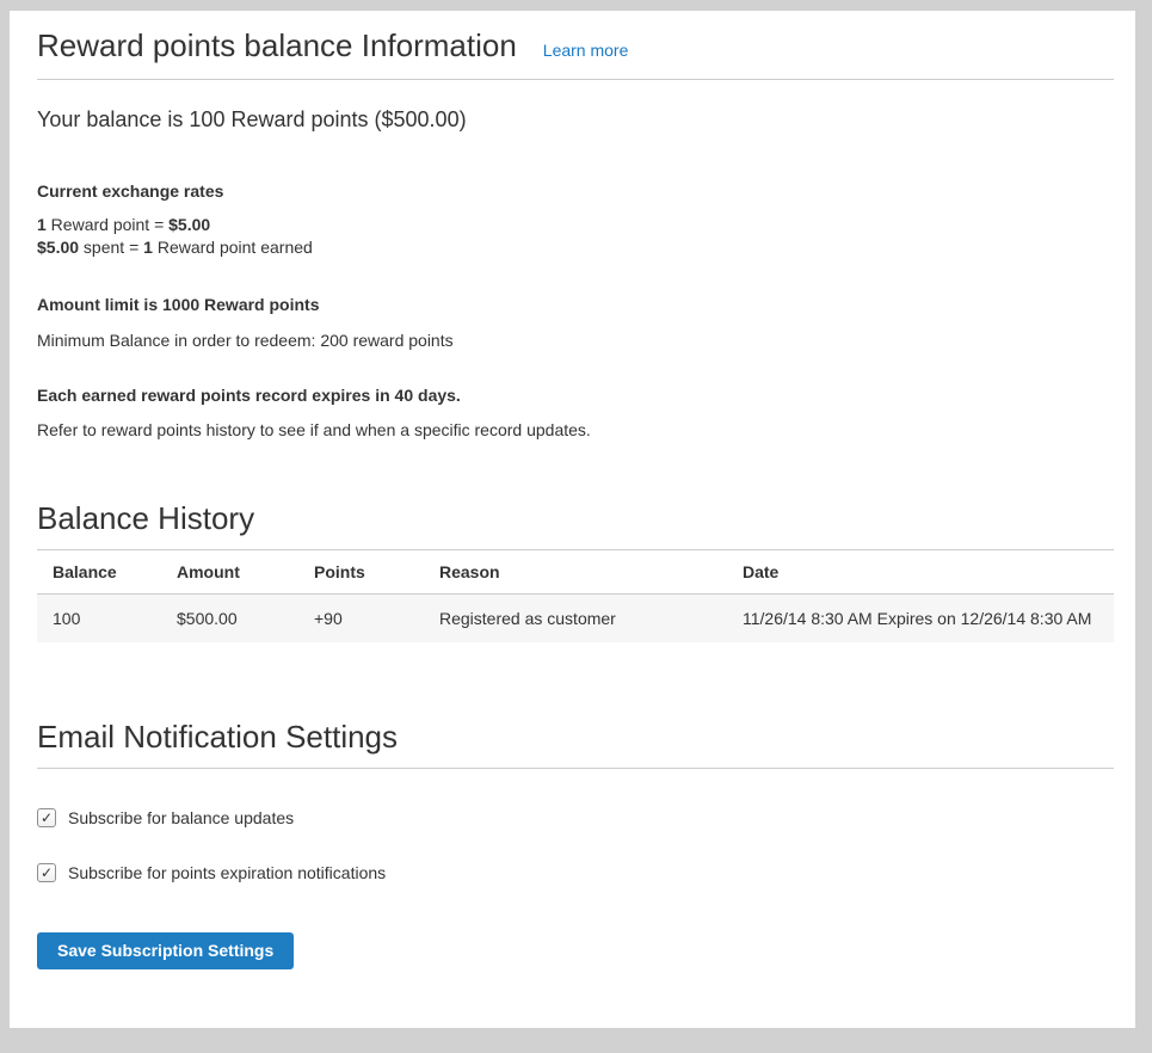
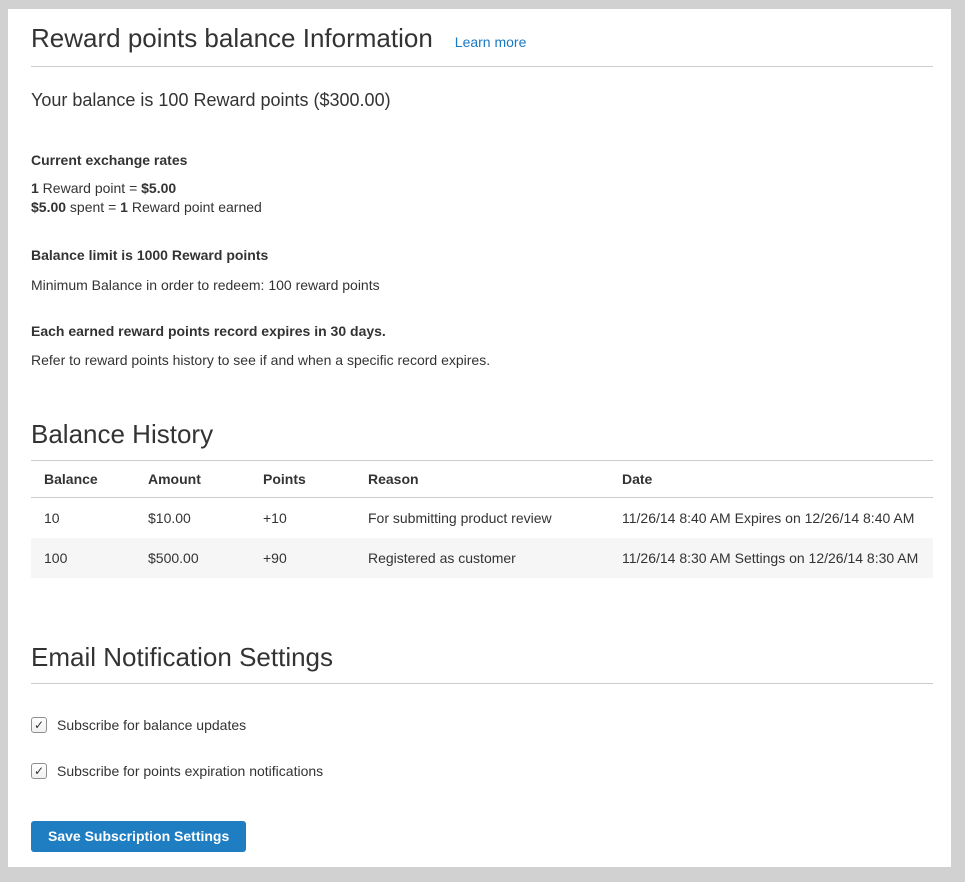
  Reward points balance Information
  Learn more
- Your balance is 100 Reward points ($500.00)
+ Your balance is 100 Reward points ($300.00)
  Current exchange rates
  1 Reward point = $5.00
  $5.00 spent = 1 Reward point earned
- Amount limit is 1000 Reward points
+ Balance limit is 1000 Reward points
- Minimum Balance in order to redeem: 200 reward points
+ Minimum Balance in order to redeem: 100 reward points
- Each earned reward points record expires in 40 days.
+ Each earned reward points record expires in 30 days.
- Refer to reward points history to see if and when a specific record updates.
+ Refer to reward points history to see if and when a specific record expires.
  Balance History
  Balance	Amount	Points	Reason	Date
+ 10	$10.00	+10	For submitting product review	11/26/14 8:40 AM Expires on 12/26/14 8:40 AM
- 100	$500.00	+90	Registered as customer	11/26/14 8:30 AM Expires on 12/26/14 8:30 AM
+ 100	$500.00	+90	Registered as customer	11/26/14 8:30 AM Settings on 12/26/14 8:30 AM
  Email Notification Settings
  ✓
  Subscribe for balance updates
  ✓
  Subscribe for points expiration notifications
  Save Subscription Settings
